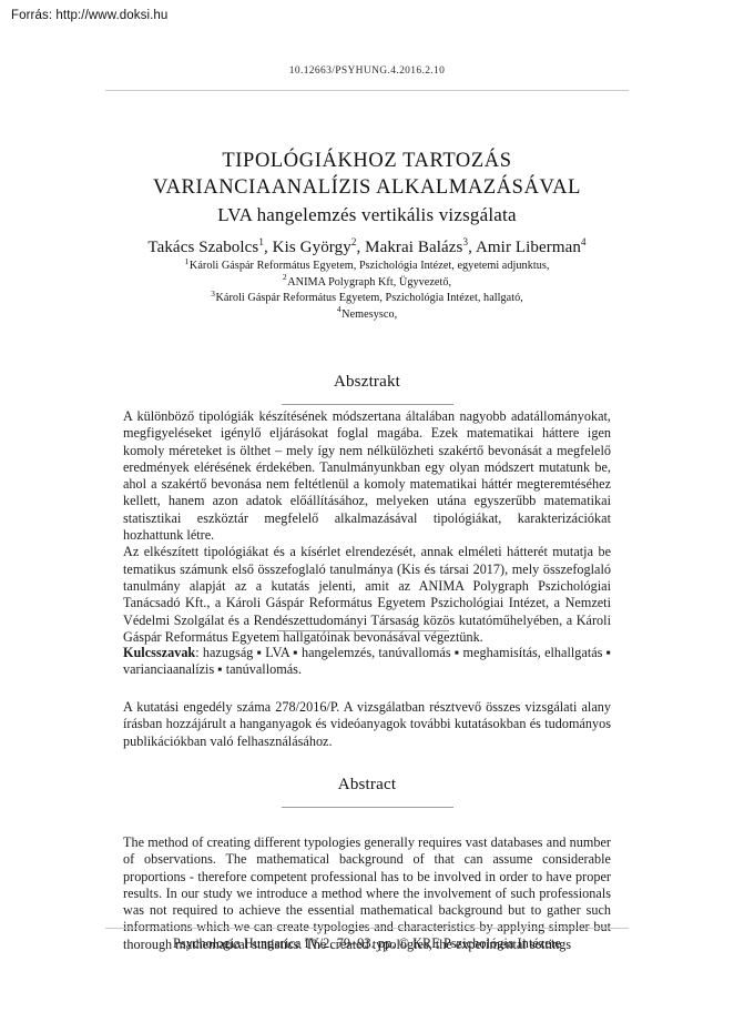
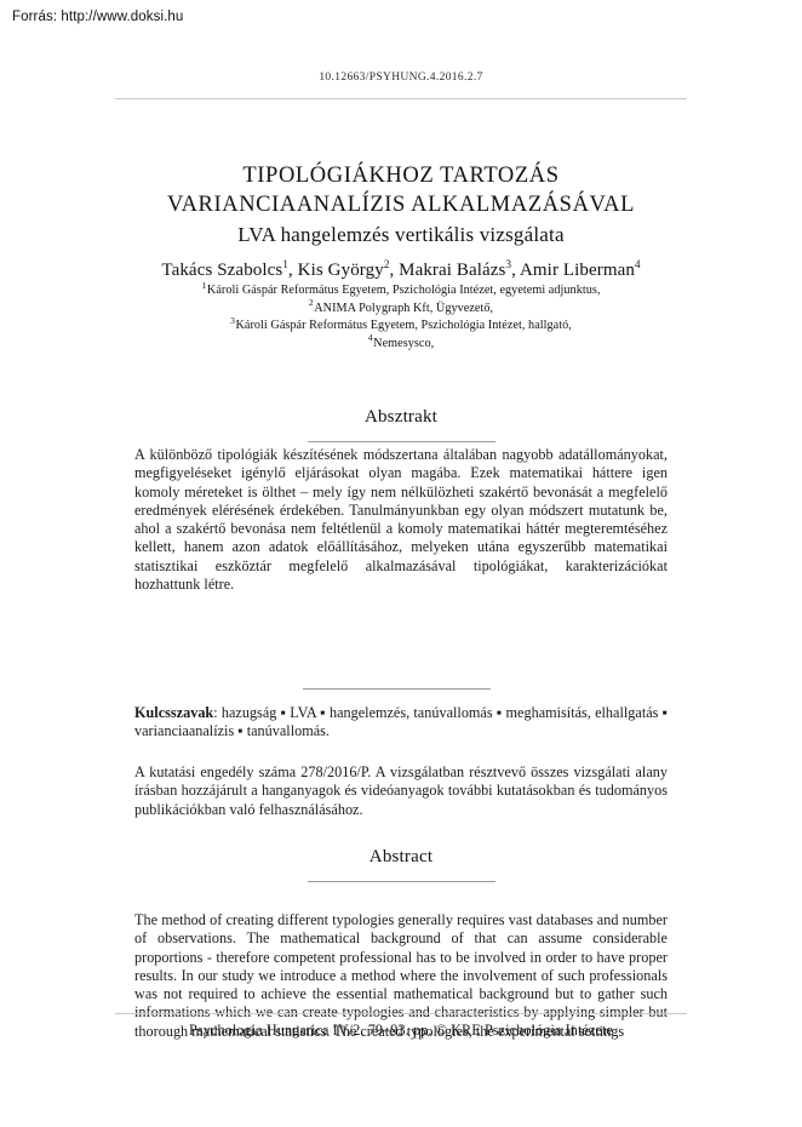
  Forrás: http://www.doksi.hu
- 10.12663/PSYHUNG.4.2016.2.10
+ 10.12663/PSYHUNG.4.2016.2.7
  TIPOLÓGIÁKHOZ TARTOZÁS
  VARIANCIAANALÍZIS ALKALMAZÁSÁVAL
  LVA hangelemzés vertikális vizsgálata
  Takács Szabolcs1, Kis György2, Makrai Balázs3, Amir Liberman4
  1Károli Gáspár Református Egyetem, Pszichológia Intézet, egyetemi adjunktus,
  2ANIMA Polygraph Kft, Ügyvezető,
  3Károli Gáspár Református Egyetem, Pszichológia Intézet, hallgató,
  4Nemesysco,
  Absztrakt
- A különböző tipológiák készítésének módszertana általában nagyobb adatállományokat, megfigyeléseket igénylő eljárásokat foglal magába. Ezek matematikai háttere igen komoly méreteket is ölthet – mely így nem nélkülözheti szakértő bevonását a megfelelő eredmények elérésének érdekében. Tanulmányunkban egy olyan módszert mutatunk be, ahol a szakértő bevonása nem feltétlenül a komoly matematikai háttér megteremtéséhez kellett, hanem azon adatok előállításához, melyeken utána egyszerűbb matematikai statisztikai eszköztár megfelelő alkalmazásával tipológiákat, karakterizációkat hozhattunk létre.
+ A különböző tipológiák készítésének módszertana általában nagyobb adatállományokat, megfigyeléseket igénylő eljárásokat olyan magába. Ezek matematikai háttere igen komoly méreteket is ölthet – mely így nem nélkülözheti szakértő bevonását a megfelelő eredmények elérésének érdekében. Tanulmányunkban egy olyan módszert mutatunk be, ahol a szakértő bevonása nem feltétlenül a komoly matematikai háttér megteremtéséhez kellett, hanem azon adatok előállításához, melyeken utána egyszerűbb matematikai statisztikai eszköztár megfelelő alkalmazásával tipológiákat, karakterizációkat hozhattunk létre.
- Az elkészített tipológiákat és a kísérlet elrendezését, annak elméleti hátterét mutatja be tematikus számunk első összefoglaló tanulmánya (Kis és társai 2017), mely összefoglaló tanulmány alapját az a kutatás jelenti, amit az ANIMA Polygraph Pszichológiai Tanácsadó Kft., a Károli Gáspár Református Egyetem Pszichológiai Intézet, a Nemzeti Védelmi Szolgálat és a Rendészettudományi Társaság közös kutatóműhelyében, a Károli Gáspár Református Egyetem hallgatóinak bevonásával végeztünk.
  Kulcsszavak: hazugság ▪ LVA ▪ hangelemzés, tanúvallomás ▪ meghamisítás, elhallgatás ▪ varianciaanalízis ▪ tanúvallomás.
  A kutatási engedély száma 278/2016/P. A vizsgálatban résztvevő összes vizsgálati alany írásban hozzájárult a hanganyagok és videóanyagok további kutatásokban és tudományos publikációkban való felhasználásához.
  Abstract
  The method of creating different typologies generally requires vast databases and number of observations. The mathematical background of that can assume considerable proportions - therefore competent professional has to be involved in order to have proper results. In our study we introduce a method where the involvement of such professionals was not required to achieve the essential mathematical background but to gather such thorough mathematical statistics. The created typologies, the experimental settings
  Psychologia Hungarica IV/2. 79–93. pp. © KRE Pszichológia Intézete
